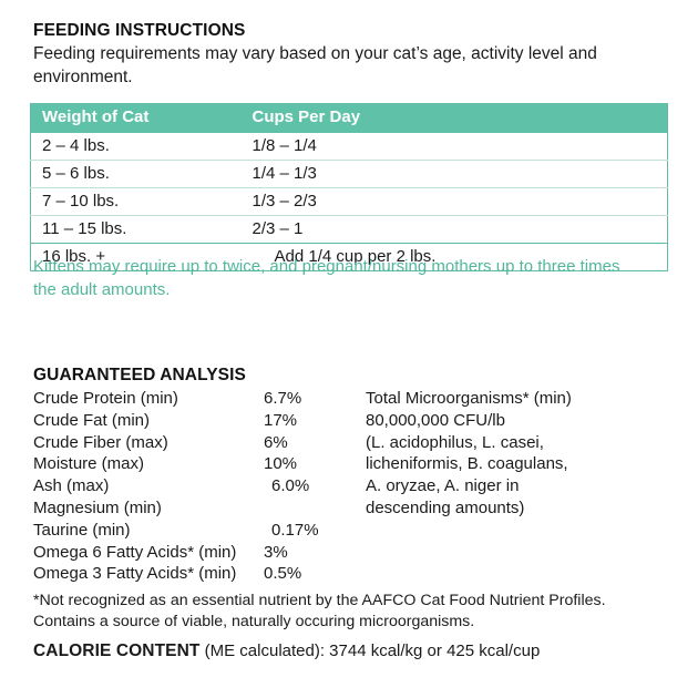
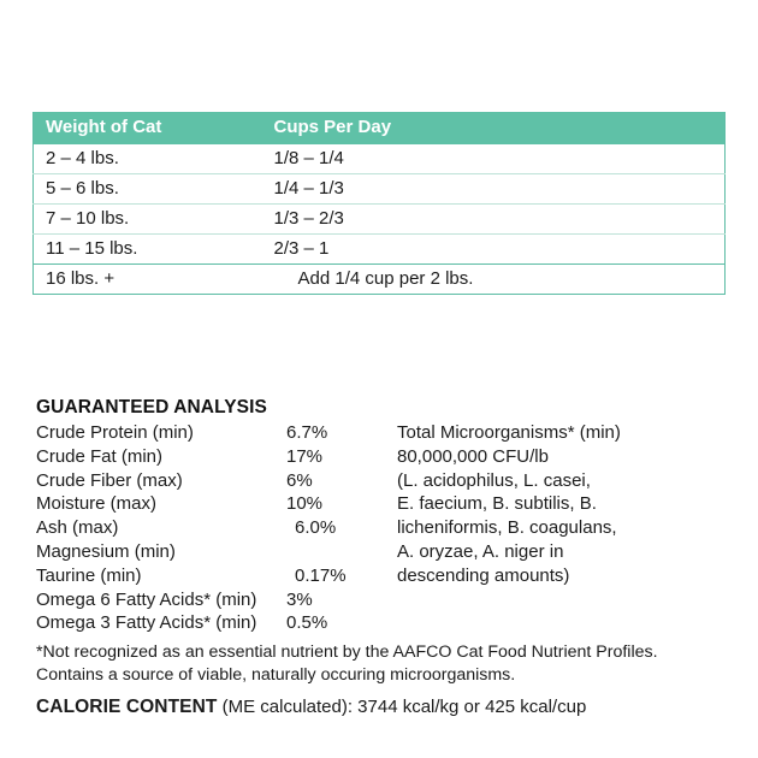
- FEEDING INSTRUCTIONS
- Feeding requirements may vary based on your cat’s age, activity level and environment.
  Weight of Cat	Cups Per Day
  2 – 4 lbs.	1/8 – 1/4
  5 – 6 lbs.	1/4 – 1/3
  7 – 10 lbs.	1/3 – 2/3
  11 – 15 lbs.	2/3 – 1
  16 lbs. +	Add 1/4 cup per 2 lbs.
- Kittens may require up to twice, and pregnant/nursing mothers up to three times the adult amounts.
  GUARANTEED ANALYSIS
  Crude Protein (min)
  6.7%
  Crude Fat (min)
  17%
  Crude Fiber (max)
  6%
  Moisture (max)
  10%
  Ash (max)
  6.0%
  Magnesium (min)
  Taurine (min)
  0.17%
  Omega 6 Fatty Acids* (min)
  3%
  Omega 3 Fatty Acids* (min)
  0.5%
  Total Microorganisms* (min)
  80,000,000 CFU/lb
  (L. acidophilus, L. casei,
+ E. faecium, B. subtilis, B.
  licheniformis, B. coagulans,
  A. oryzae, A. niger in
  descending amounts)
  *Not recognized as an essential nutrient by the AAFCO Cat Food Nutrient Profiles.
  Contains a source of viable, naturally occuring microorganisms.
  CALORIE CONTENT (ME calculated): 3744 kcal/kg or 425 kcal/cup
